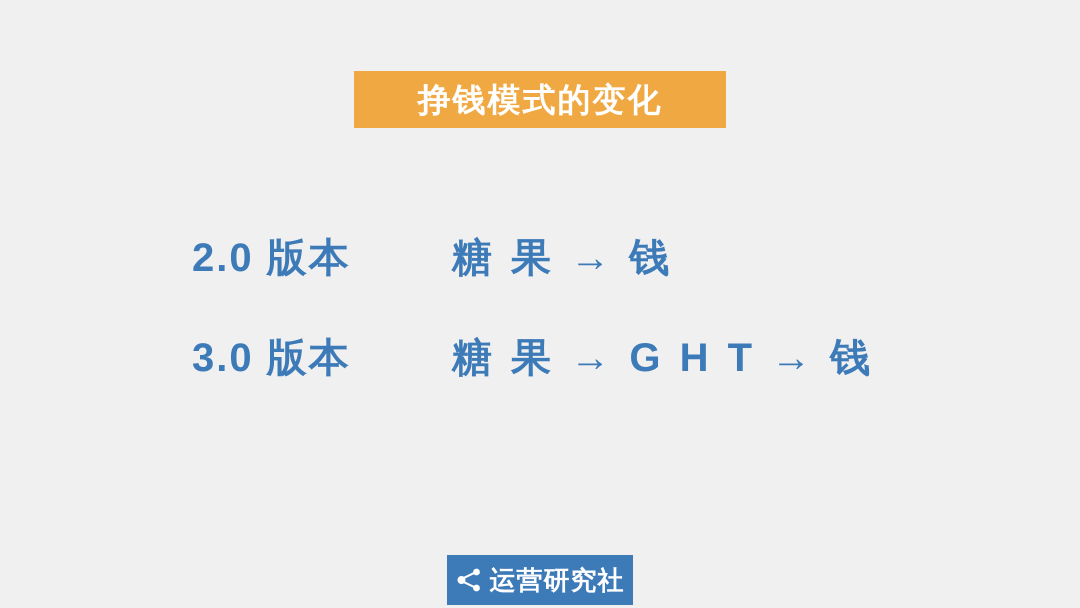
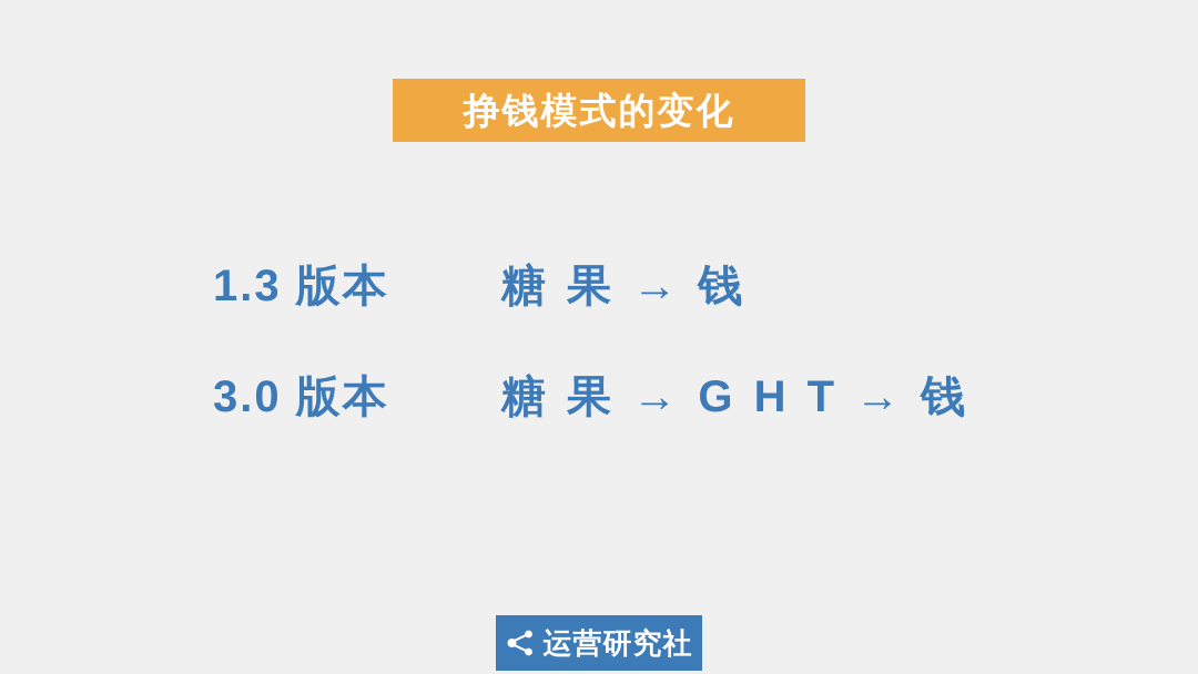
  挣钱模式的变化
- 2.0 版本
+ 1.3 版本
  糖 果 → 钱
  3.0 版本
  糖 果 → G H T → 钱
  运营研究社
